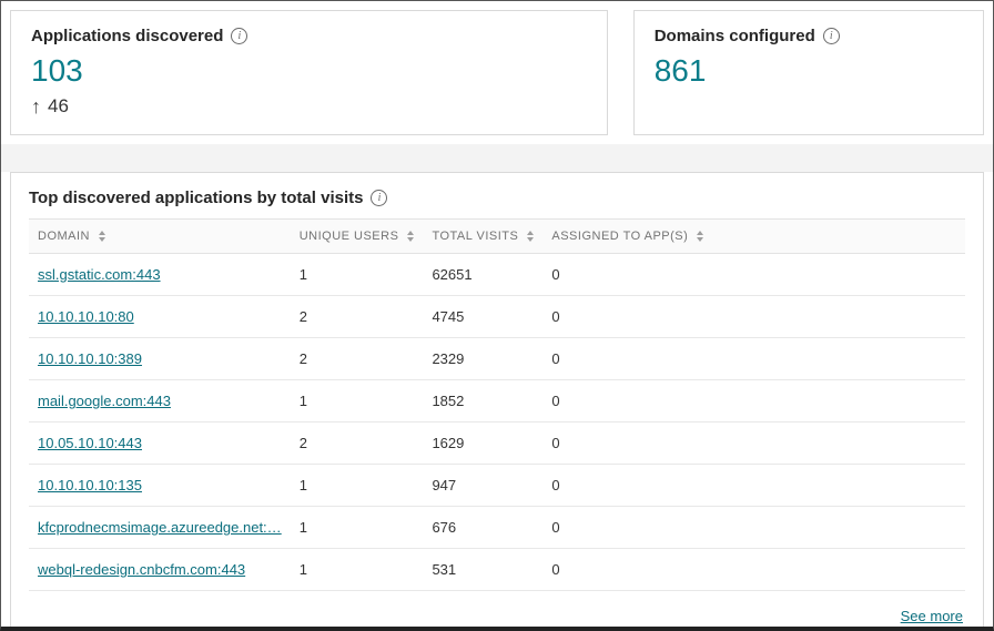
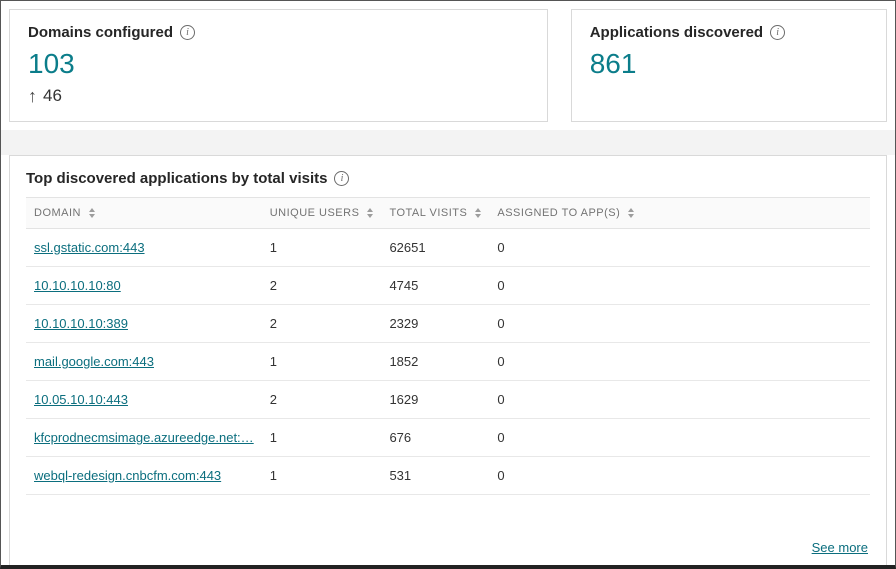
- Applications discovered
+ Domains configured
  i
  103
  ↑
  46
- Domains configured
+ Applications discovered
  i
  861
  Top discovered applications by total visits
  i
  DOMAIN	UNIQUE USERS	TOTAL VISITS	ASSIGNED TO APP(S)
  ssl.gstatic.com:443	1	62651	0
  10.10.10.10:80	2	4745	0
  10.10.10.10:389	2	2329	0
  mail.google.com:443	1	1852	0
  10.05.10.10:443	2	1629	0
- 10.10.10.10:135	1	947	0
  kfcprodnecmsimage.azureedge.net:…	1	676	0
  webql-redesign.cnbcfm.com:443	1	531	0
  See more
